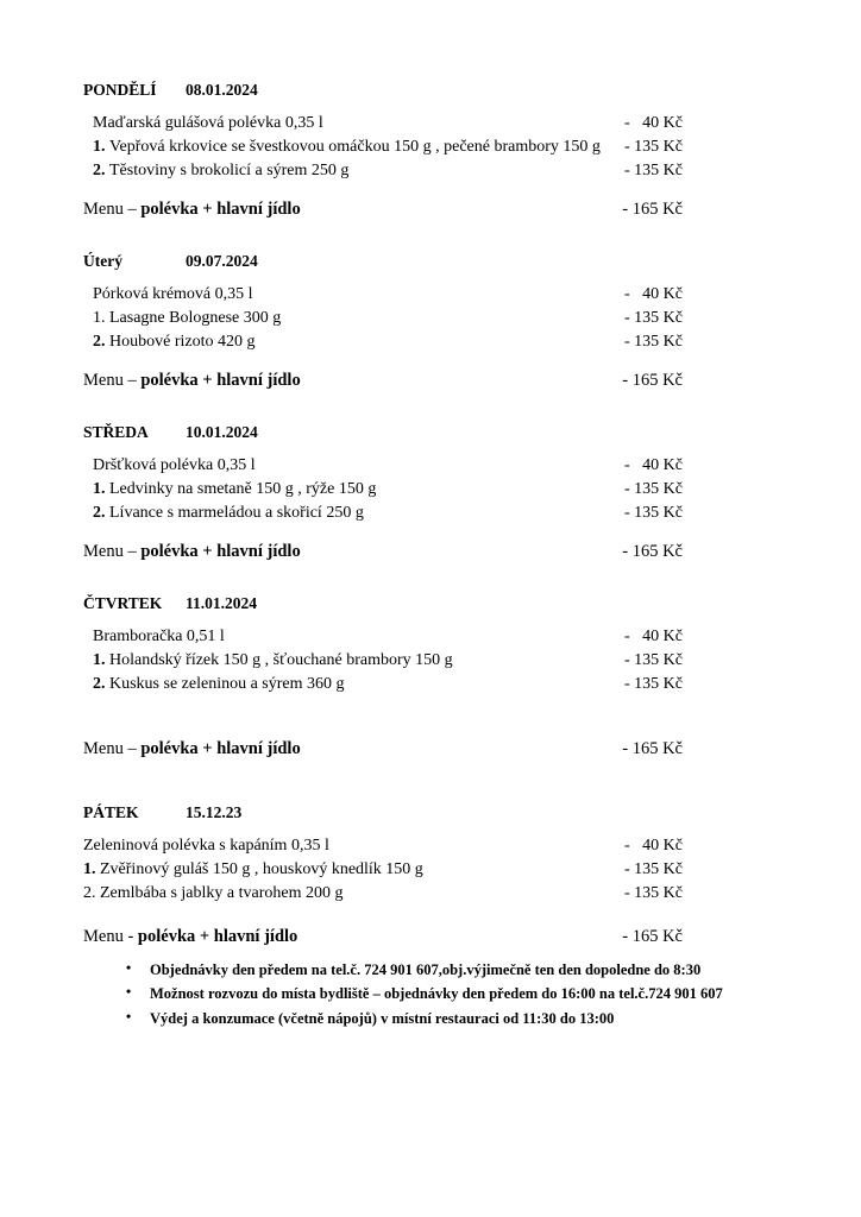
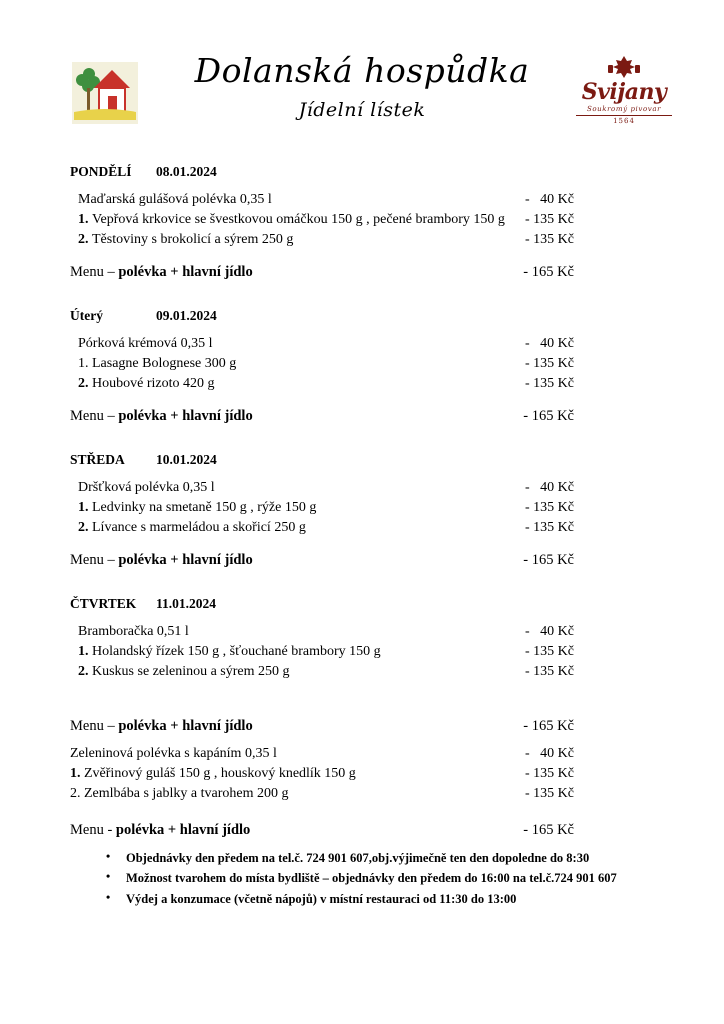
+ Dolanská hospůdka
+ Jídelní lístek
+ Svijany
+ Soukromý pivovar
+ 1564
  PONDĚLÍ 08.01.2024
  Maďarská gulášová polévka 0,35 l
  - 40 Kč
  1. Vepřová krkovice se švestkovou omáčkou 150 g , pečené brambory 150 g
  - 135 Kč
  2. Těstoviny s brokolicí a sýrem 250 g
  - 135 Kč
  Menu – polévka + hlavní jídlo
  - 165 Kč
- Úterý 09.07.2024
+ Úterý 09.01.2024
  Pórková krémová 0,35 l
  - 40 Kč
  1. Lasagne Bolognese 300 g
  - 135 Kč
  2. Houbové rizoto 420 g
  - 135 Kč
  Menu – polévka + hlavní jídlo
  - 165 Kč
  STŘEDA 10.01.2024
  Dršťková polévka 0,35 l
  - 40 Kč
  1. Ledvinky na smetaně 150 g , rýže 150 g
  - 135 Kč
  2. Lívance s marmeládou a skořicí 250 g
  - 135 Kč
  Menu – polévka + hlavní jídlo
  - 165 Kč
  ČTVRTEK 11.01.2024
  Bramboračka 0,51 l
  - 40 Kč
  1. Holandský řízek 150 g , šťouchané brambory 150 g
  - 135 Kč
- 2. Kuskus se zeleninou a sýrem 360 g
+ 2. Kuskus se zeleninou a sýrem 250 g
  - 135 Kč
  Menu – polévka + hlavní jídlo
  - 165 Kč
- PÁTEK 15.12.23
  Zeleninová polévka s kapáním 0,35 l
  - 40 Kč
  1. Zvěřinový guláš 150 g , houskový knedlík 150 g
  - 135 Kč
  2. Zemlbába s jablky a tvarohem 200 g
  - 135 Kč
  Menu - polévka + hlavní jídlo
  - 165 Kč
  •
  Objednávky den předem na tel.č. 724 901 607,obj.výjimečně ten den dopoledne do 8:30
  •
- Možnost rozvozu do místa bydliště – objednávky den předem do 16:00 na tel.č.724 901 607
+ Možnost tvarohem do místa bydliště – objednávky den předem do 16:00 na tel.č.724 901 607
  •
  Výdej a konzumace (včetně nápojů) v místní restauraci od 11:30 do 13:00
